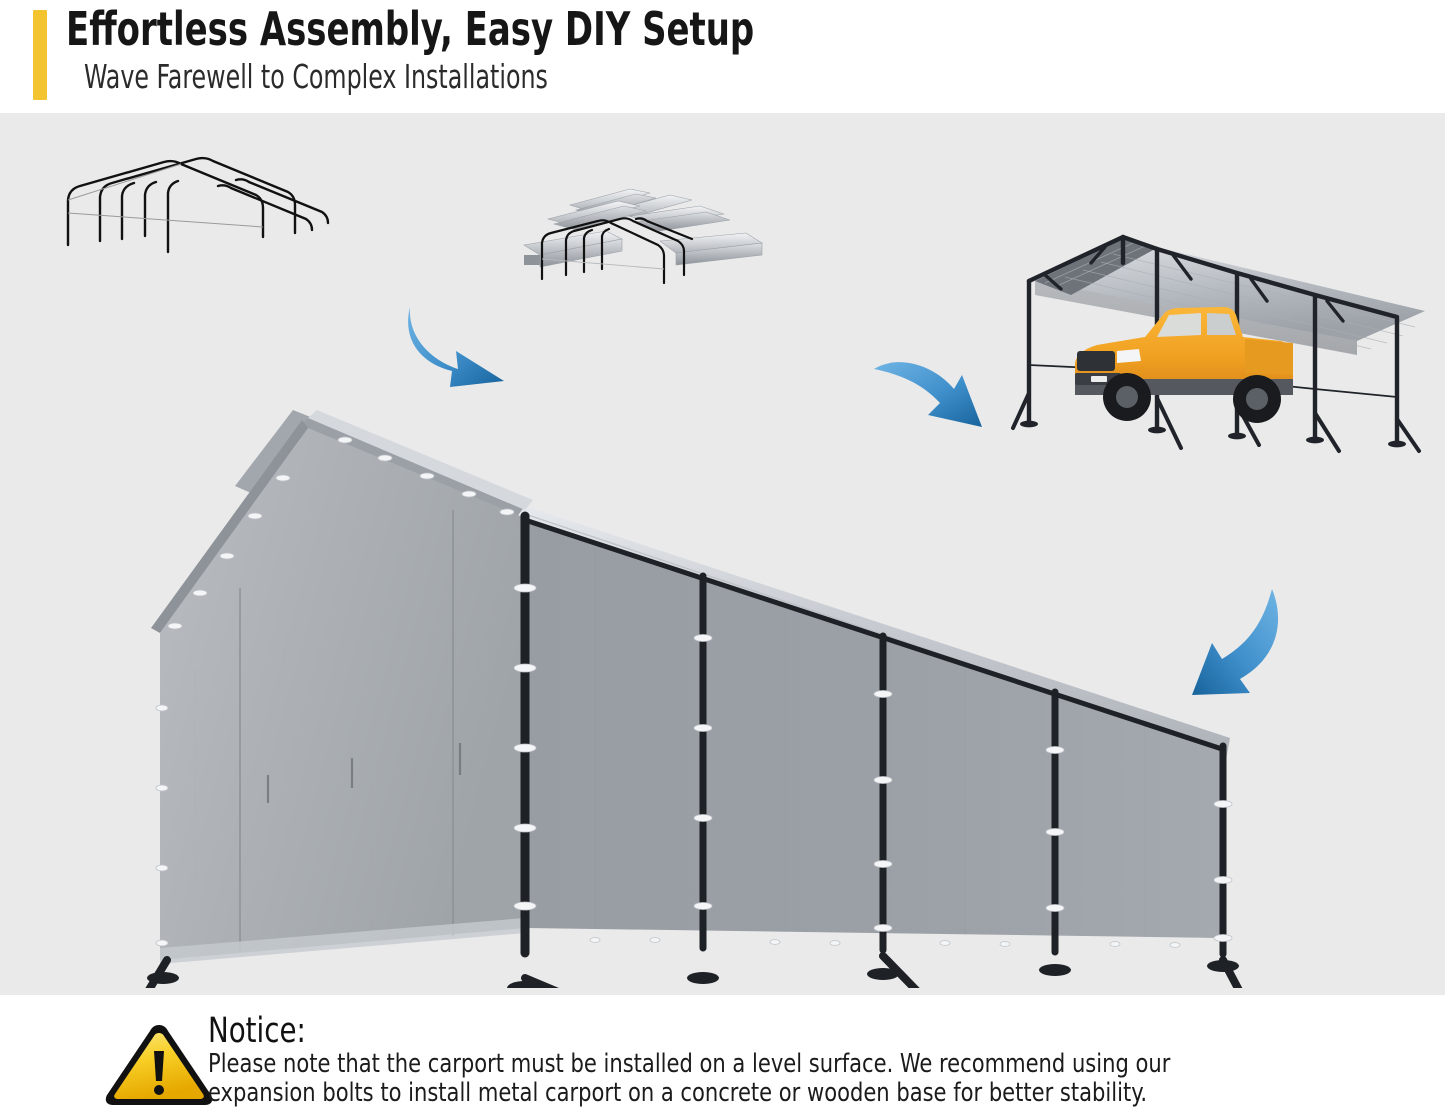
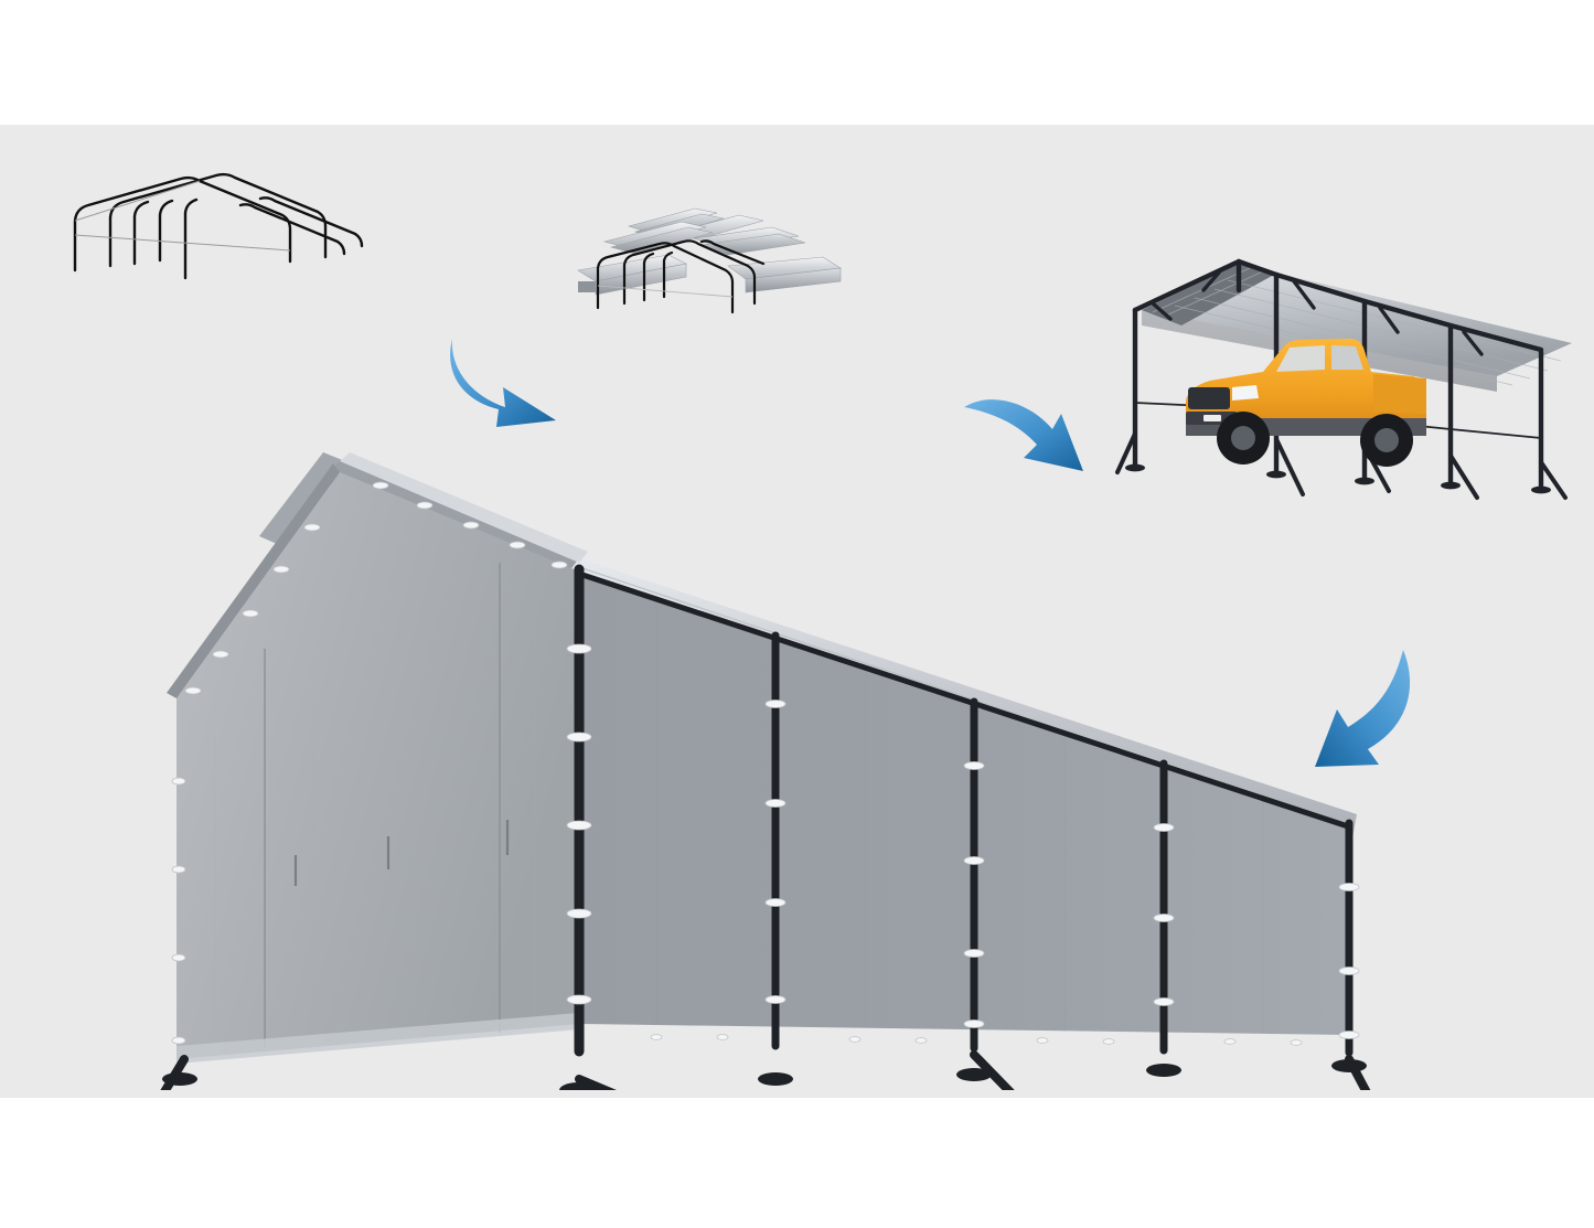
- Effortless Assembly, Easy DIY Setup
- Wave Farewell to Complex Installations
- Notice:
- Please note that the carport must be installed on a level surface. We recommend using our
- expansion bolts to install metal carport on a concrete or wooden base for better stability.
